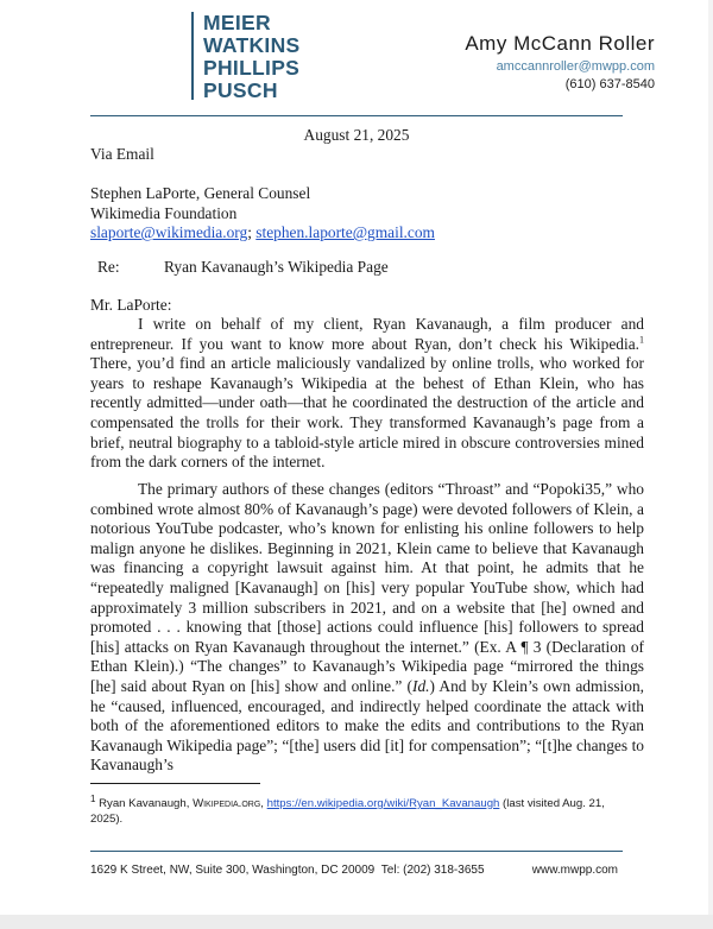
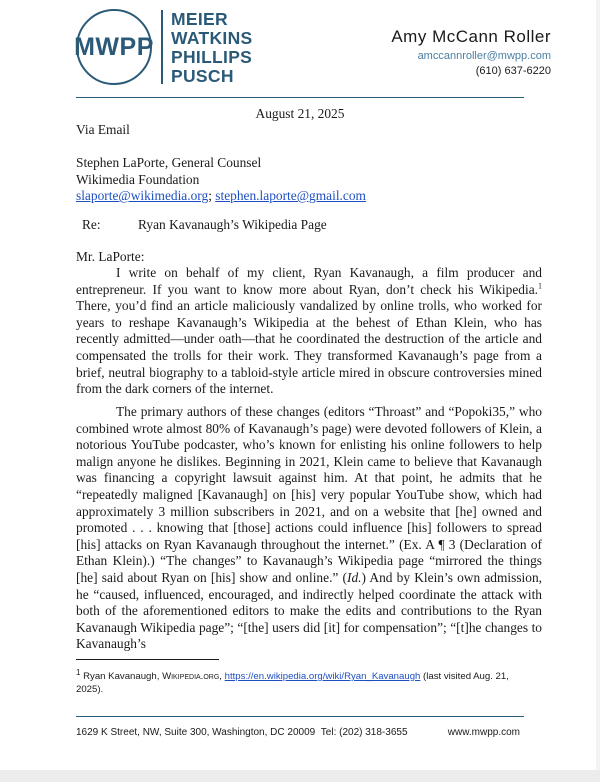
+ MWPP
  MEIER
  WATKINS
  PHILLIPS
  PUSCH
  Amy McCann Roller
  amccannroller@mwpp.com
- (610) 637-8540
+ (610) 637-6220
  August 21, 2025
  Via Email
  Stephen LaPorte, General Counsel
  Wikimedia Foundation
  slaporte@wikimedia.org; stephen.laporte@gmail.com
  Re: Ryan Kavanaugh’s Wikipedia Page
  Mr. LaPorte:
  I write on behalf of my client, Ryan Kavanaugh, a film producer and entrepreneur. If you want to know more about Ryan, don’t check his Wikipedia.1 There, you’d find an article maliciously vandalized by online trolls, who worked for years to reshape Kavanaugh’s Wikipedia at the behest of Ethan Klein, who has recently admitted—under oath—that he coordinated the destruction of the article and compensated the trolls for their work. They transformed Kavanaugh’s page from a brief, neutral biography to a tabloid-style article mired in obscure controversies mined from the dark corners of the internet.
  The primary authors of these changes (editors “Throast” and “Popoki35,” who combined wrote almost 80% of Kavanaugh’s page) were devoted followers of Klein, a notorious YouTube podcaster, who’s known for enlisting his online followers to help malign anyone he dislikes. Beginning in 2021, Klein came to believe that Kavanaugh was financing a copyright lawsuit against him. At that point, he admits that he “repeatedly maligned [Kavanaugh] on [his] very popular YouTube show, which had approximately 3 million subscribers in 2021, and on a website that [he] owned and promoted . . . knowing that [those] actions could influence [his] followers to spread [his] attacks on Ryan Kavanaugh throughout the internet.” (Ex. A ¶ 3 (Declaration of Ethan Klein).) “The changes” to Kavanaugh’s Wikipedia page “mirrored the things [he] said about Ryan on [his] show and online.” (Id.) And by Klein’s own admission, he “caused, influenced, encouraged, and indirectly helped coordinate the attack with both of the aforementioned editors to make the edits and contributions to the Ryan Kavanaugh Wikipedia page”; “[the] users did [it] for compensation”; “[t]he changes to Kavanaugh’s
  1 Ryan Kavanaugh, Wikipedia.org, https://en.wikipedia.org/wiki/Ryan_Kavanaugh (last visited Aug. 21, 2025).
  1629 K Street, NW, Suite 300, Washington, DC 20009 Tel: (202) 318-3655
  www.mwpp.com
